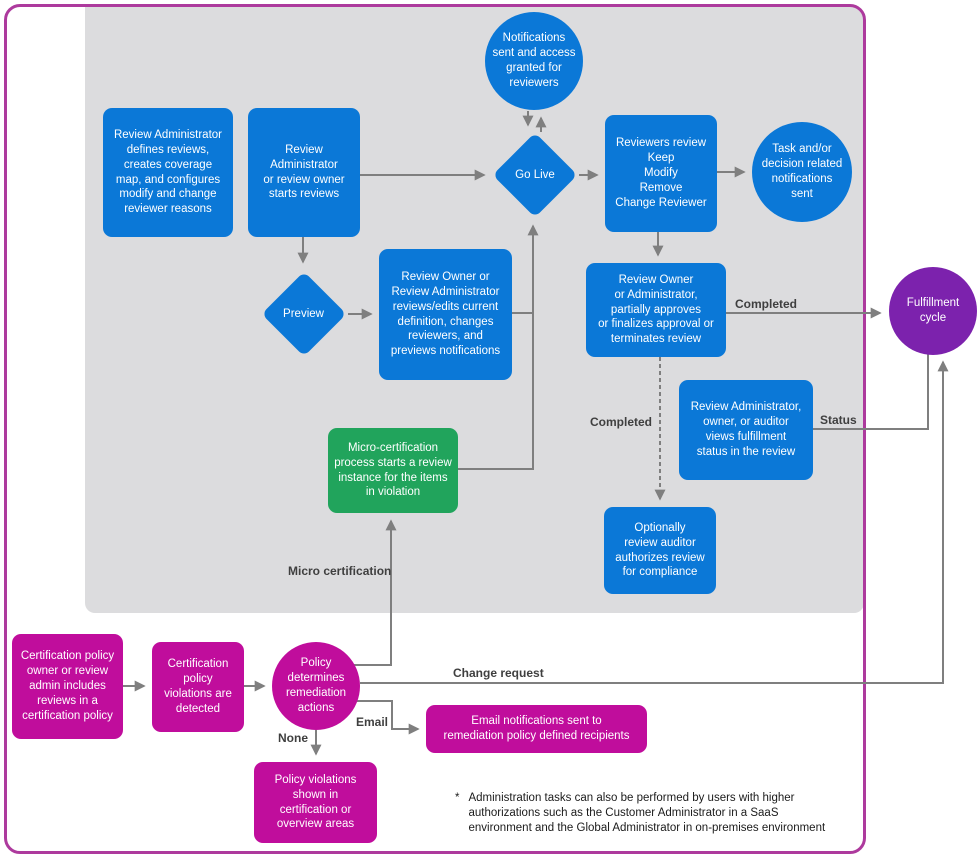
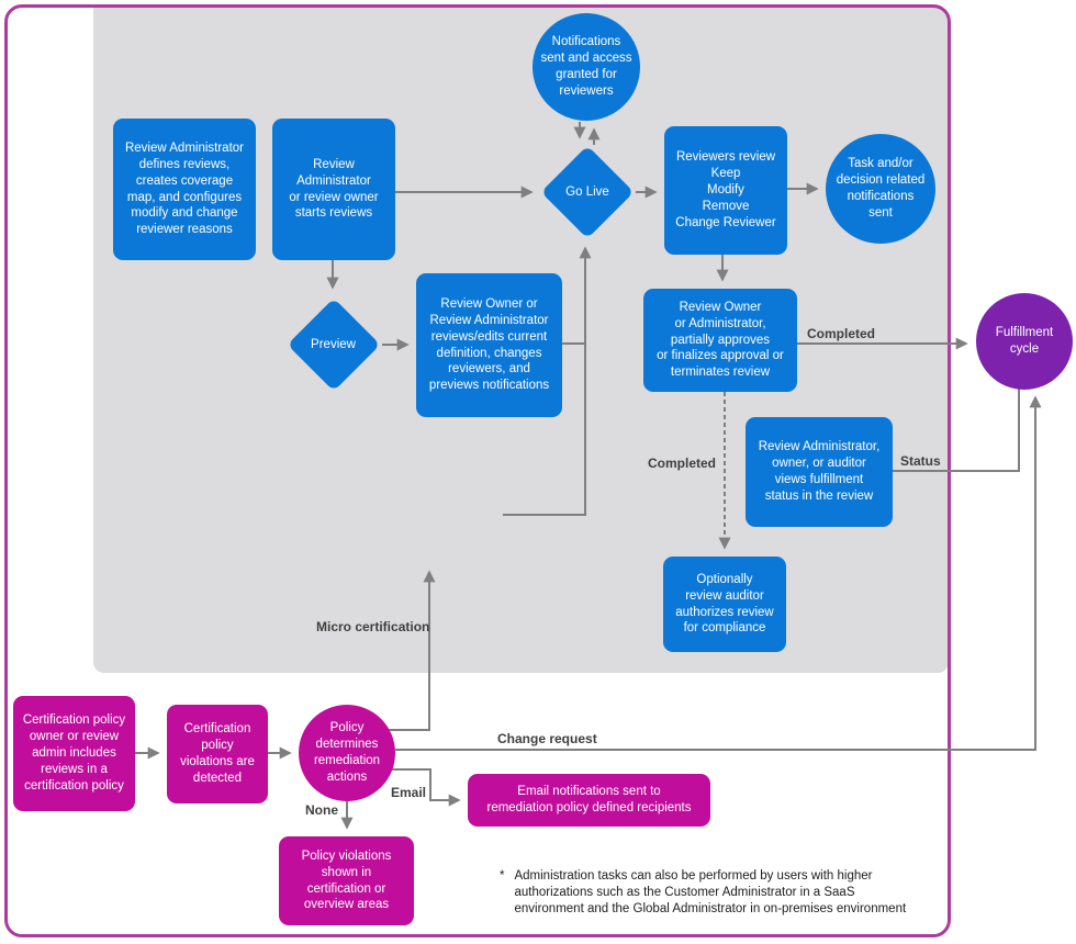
  Review Administrator
  defines reviews,
  creates coverage
  map, and configures
  modify and change
  reviewer reasons
  Review
  Administrator
  or review owner
  starts reviews
  Notifications
  sent and access
  granted for
  reviewers
  Go Live
  Reviewers review
  Keep
  Modify
  Remove
  Change Reviewer
  Task and/or
  decision related
  notifications
  sent
  Preview
  Review Owner or
  Review Administrator
  reviews/edits current
  definition, changes
  reviewers, and
  previews notifications
  Review Owner
  or Administrator,
  partially approves
  or finalizes approval or
  terminates review
  Fulfillment
  cycle
  Review Administrator,
  owner, or auditor
  views fulfillment
  status in the review
  Optionally
  review auditor
  authorizes review
  for compliance
- Micro-certification
- process starts a review
- instance for the items
- in violation
  Certification policy
  owner or review
  admin includes
  reviews in a
  certification policy
  Certification
  policy
  violations are
  detected
  Policy
  determines
  remediation
  actions
  Email notifications sent to
  remediation policy defined recipients
  Policy violations
  shown in
  certification or
  overview areas
  Completed
  Completed
  Status
  Micro certification
  Change request
  Email
  None
  *
  Administration tasks can also be performed by users with higher
  authorizations such as the Customer Administrator in a SaaS
  environment and the Global Administrator in on-premises environment
